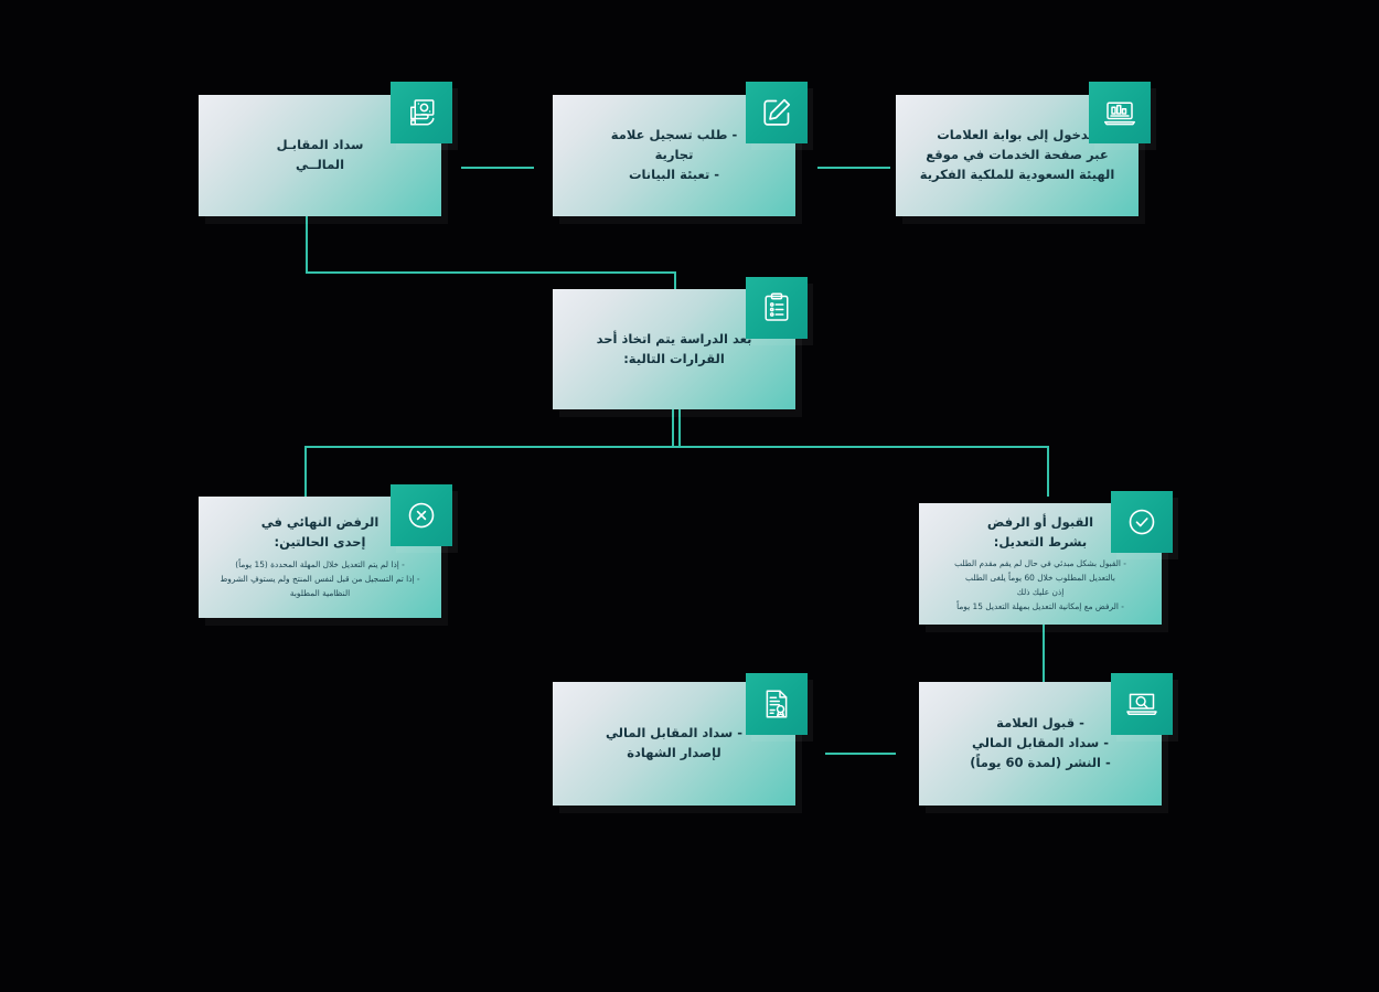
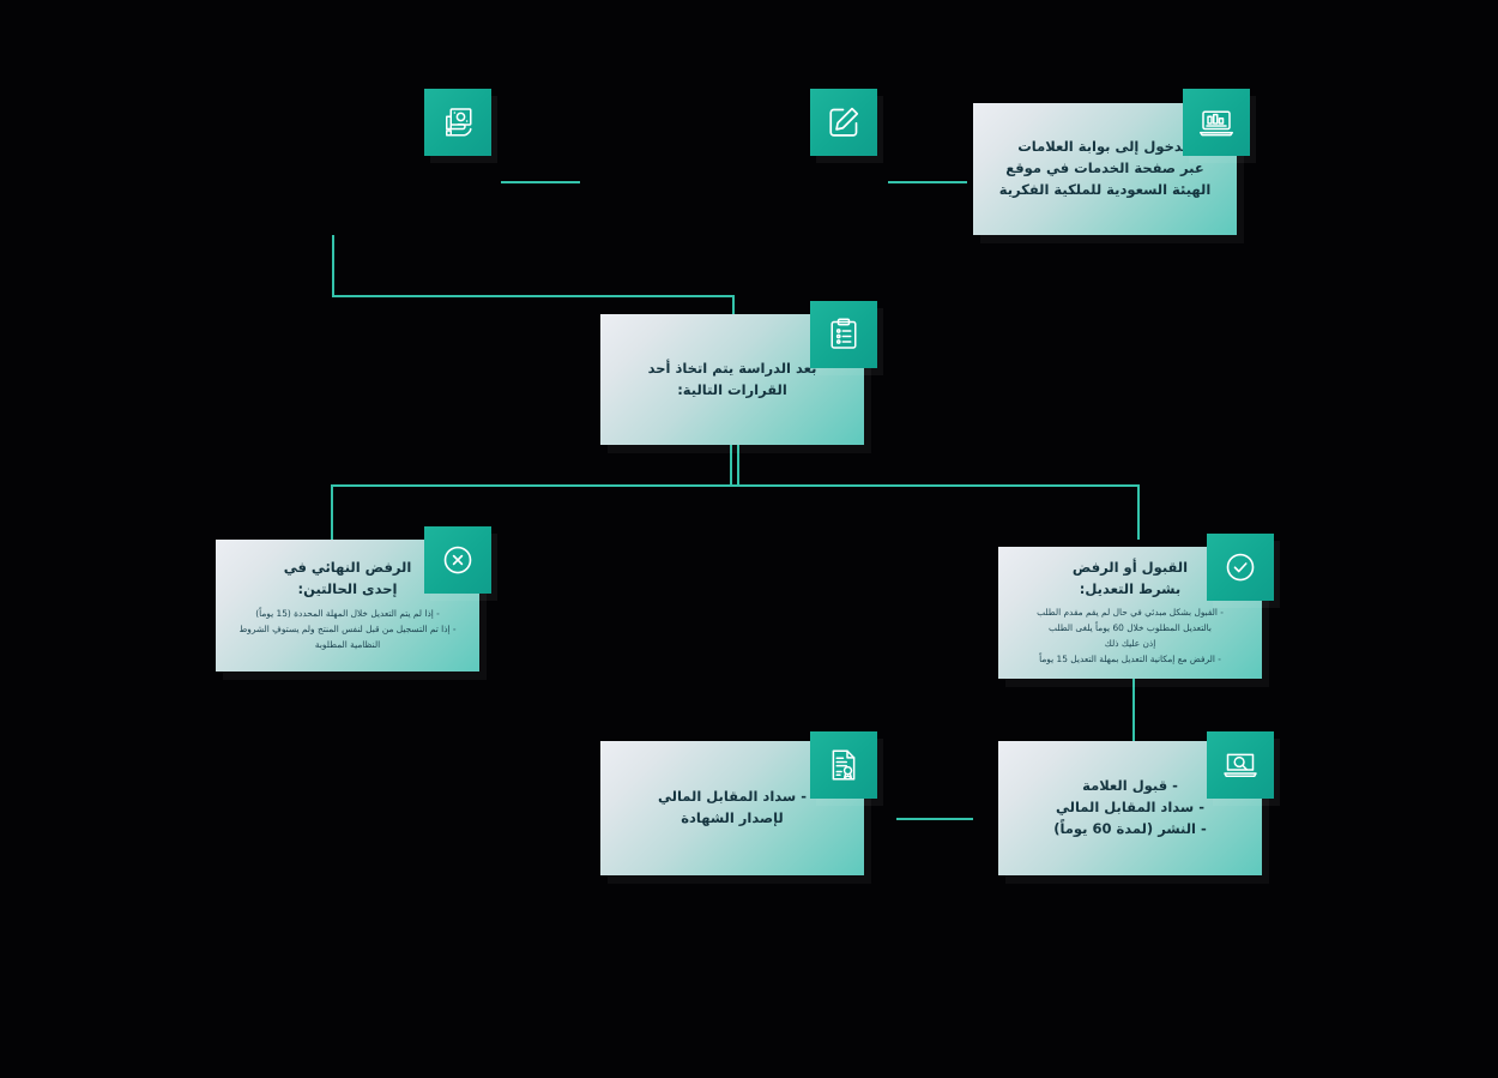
  دخول إلى بوابة العلامات
  عبر صفحة الخدمات في موقع
  الهيئة السعودية للملكية الفكرية
- - طلب تسجيل علامة
- تجارية
- - تعبئة البيانات
- سداد المقابـل
- المالــي
  عد الدراسة يتم اتخاذ أحد
  القرارات التالية:
  الرفض النهائي في
  إحدى الحالتين:
  - إذا لم يتم التعديل خلال المهلة المحددة (15 يوماً)
  - إذا تم التسجيل من قبل لنفس المنتج ولم يستوفِ الشروط
  النظامية المطلوبة
  القبول أو الرفض
  بشرط التعديل:
  - القبول بشكل مبدئي في حال لم يقم مقدم الطلب
  بالتعديل المطلوب خلال 60 يوماً يلغى الطلب
  إذن عليك ذلك
  - الرفض مع إمكانية التعديل بمهلة التعديل 15 يوماً
  - قبول العلامة
  - سداد المقابل المالي
  - النشر (لمدة 60 يوماً)
  - سداد المقابل المالي
  لإصدار الشهادة
